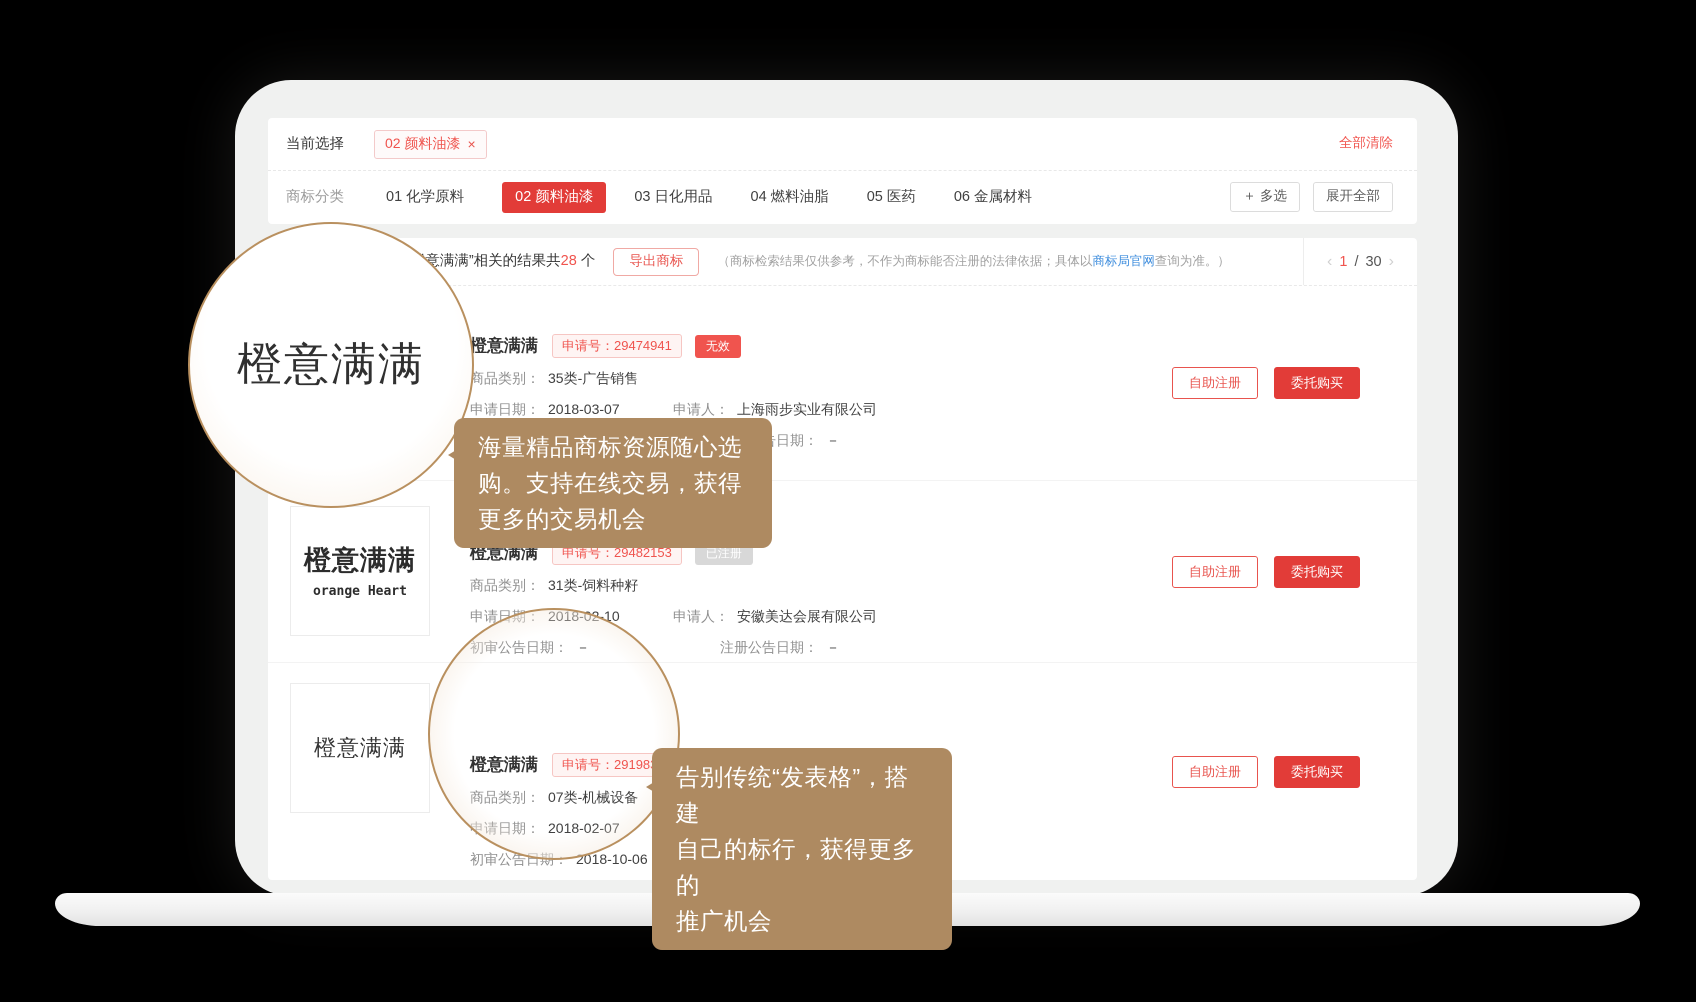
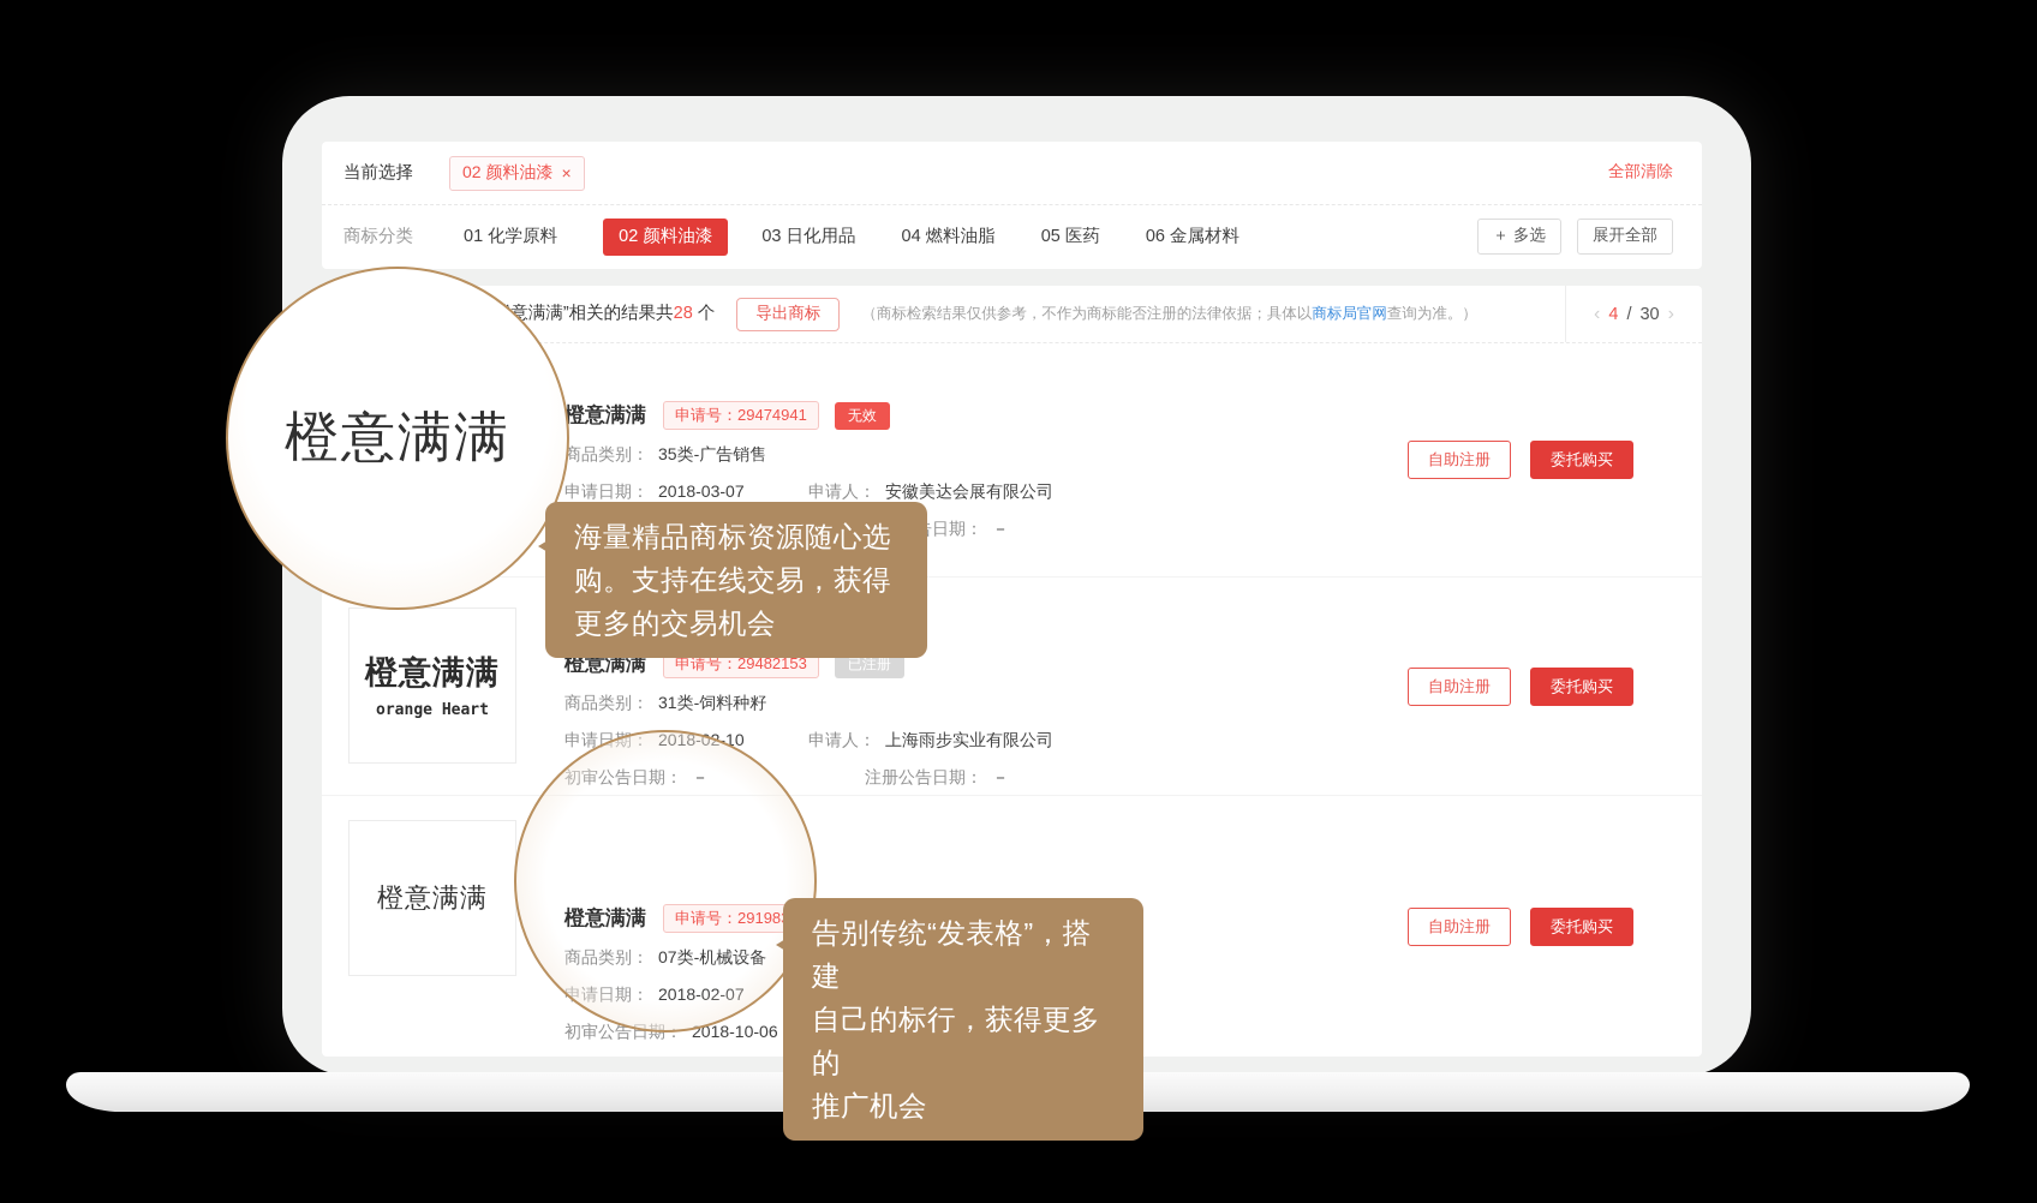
  当前选择
  02 颜料油漆
  ×
  全部清除
  商标分类
  01 化学原料
  02 颜料油漆
  03 日化用品
  04 燃料油脂
  05 医药
  06 金属材料
  ＋ 多选
  展开全部
  导出商标
  （商标检索结果仅供参考，不作为商标能否注册的法律依据；具体以商标局官网查询为准。）
  ‹
- 1
+ 4
  /
  30
  ›
  橙意满满
  申请号：29474941
  无效
  商品类别：
  35类-广告销售
  申请日期：
  2018-03-07
  申请人：
- 上海雨步实业有限公司
+ 安徽美达会展有限公司
  －
  自助注册
  委托购买
  橙意满满
  orange Heart
  橙意满满
  申请号：29482153
  已注册
  商品类别：
  31类-饲料种籽
  申请人：
- 安徽美达会展有限公司
+ 上海雨步实业有限公司
  注册公告日期：
  －
  自助注册
  委托购买
  橙意满满
  初审公告日
  2018-10-06
  自助注册
  委托购买
  橙意满满
  海量精品商标资源随心选
  购。支持在线交易，获得
  更多的交易机会
  告别传统“发表格”，搭建
  自己的标行，获得更多的
  推广机会
